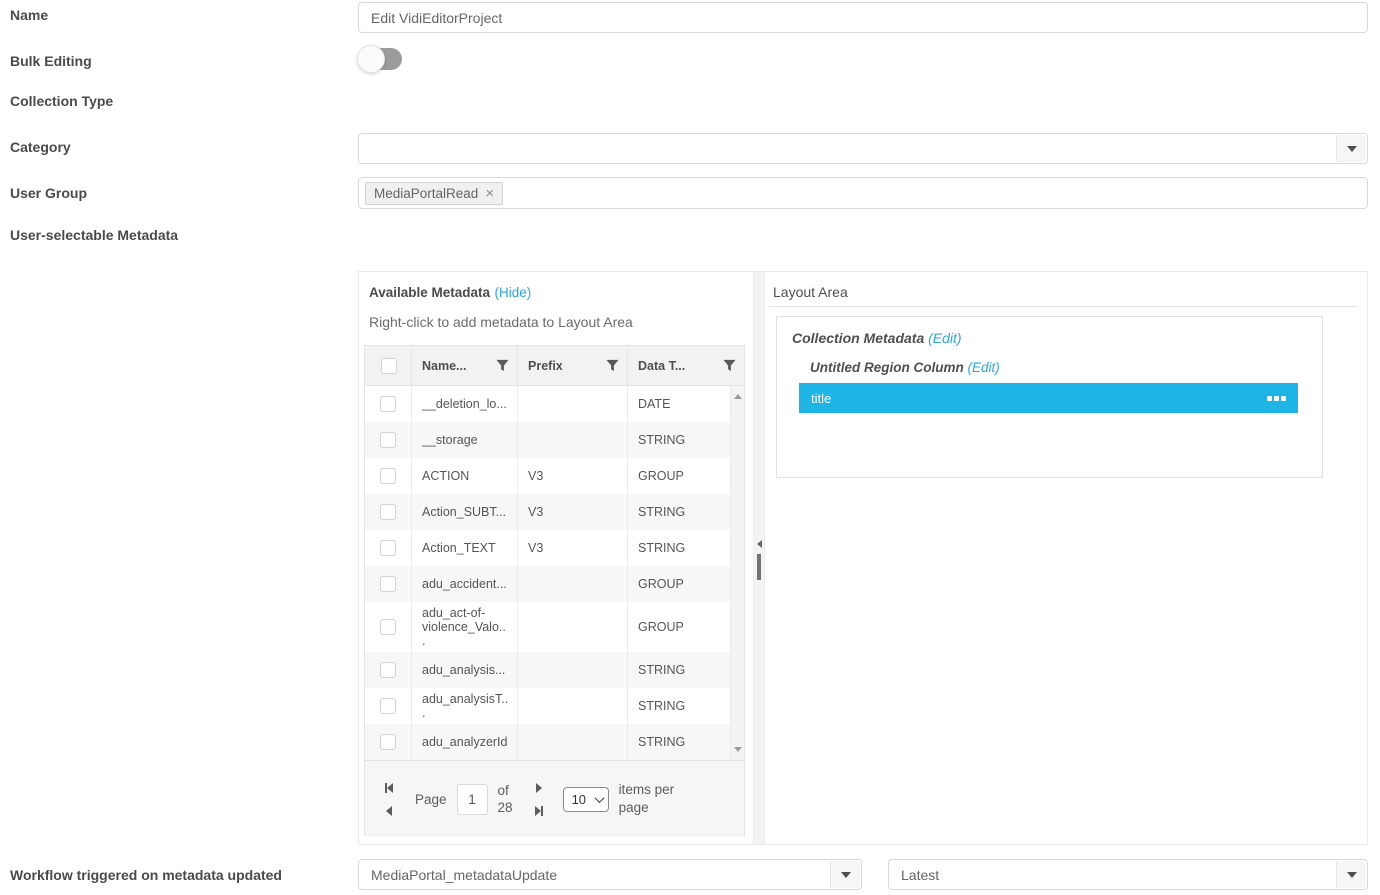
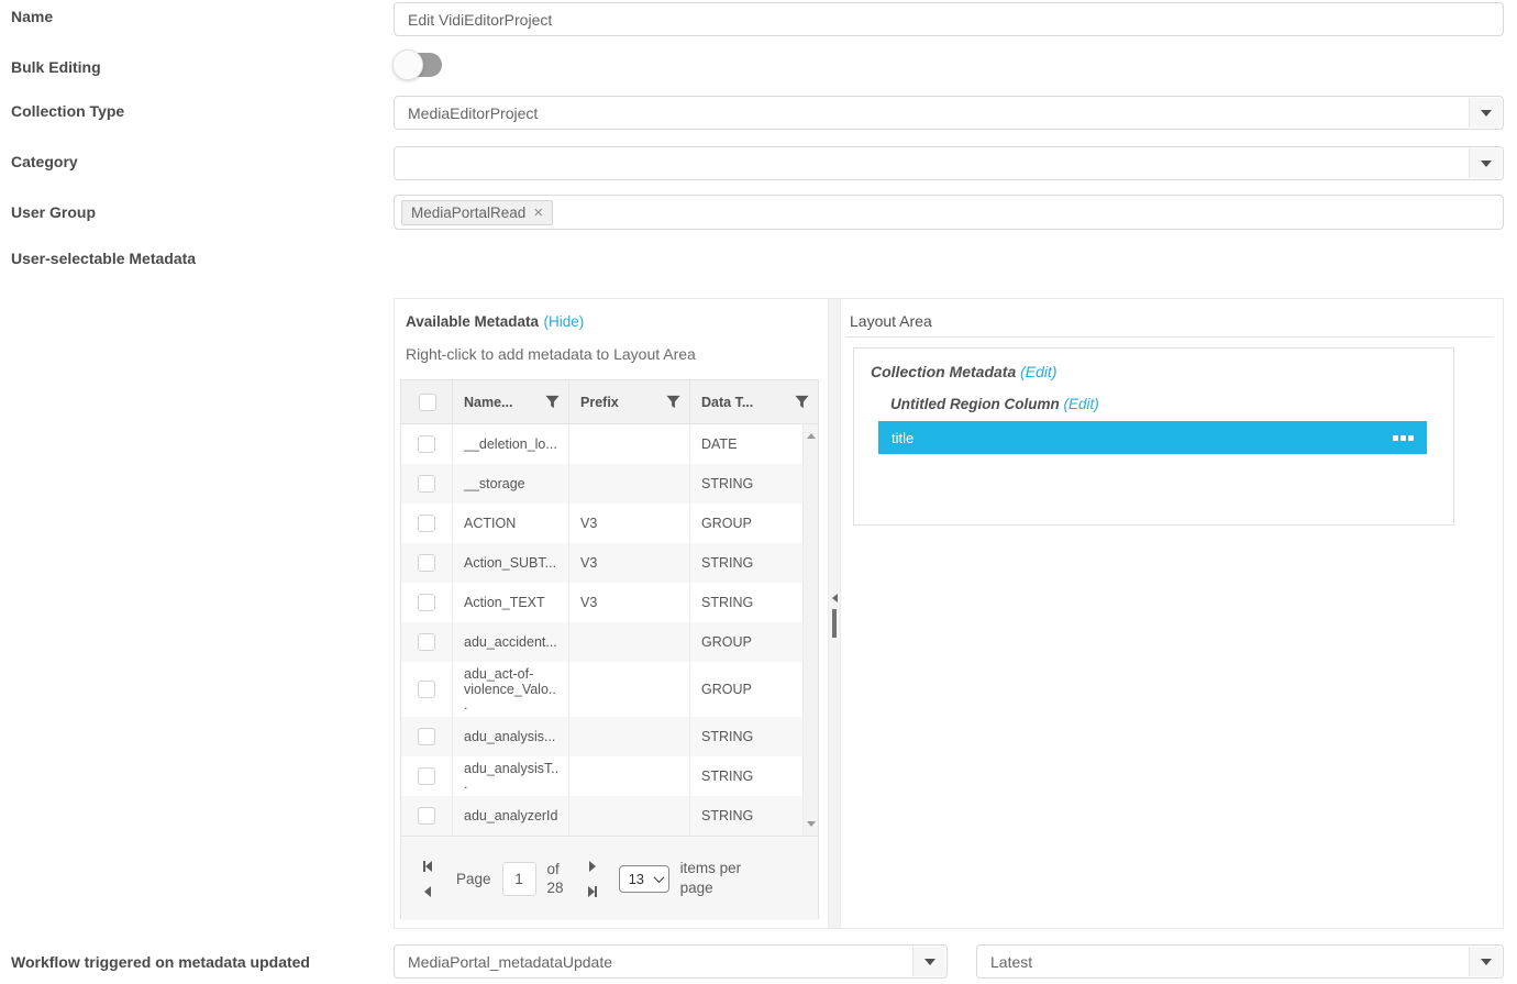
  Name
  Bulk Editing
  Collection Type
  Category
  User Group
  User-selectable Metadata
  Workflow triggered on metadata updated
  Edit VidiEditorProject
+ MediaEditorProject
  MediaPortalRead
  ×
  Available Metadata (Hide)
  Right-click to add metadata to Layout Area
  Name...
  Prefix
  Data T...
  __deletion_lo...
  DATE
  __storage
  STRING
  ACTION
  V3
  GROUP
  Action_SUBT...
  V3
  STRING
  Action_TEXT
  V3
  STRING
  adu_accident...
  GROUP
  adu_act-of-violence_Valo...
  GROUP
  adu_analysis...
  STRING
  adu_analysisT...
  STRING
  adu_analyzerId
  STRING
  Page
  1
  of
  28
- 10
+ 13
  items per page
  Layout Area
  Collection Metadata (Edit)
  Untitled Region Column (Edit)
  title
  MediaPortal_metadataUpdate
  Latest
